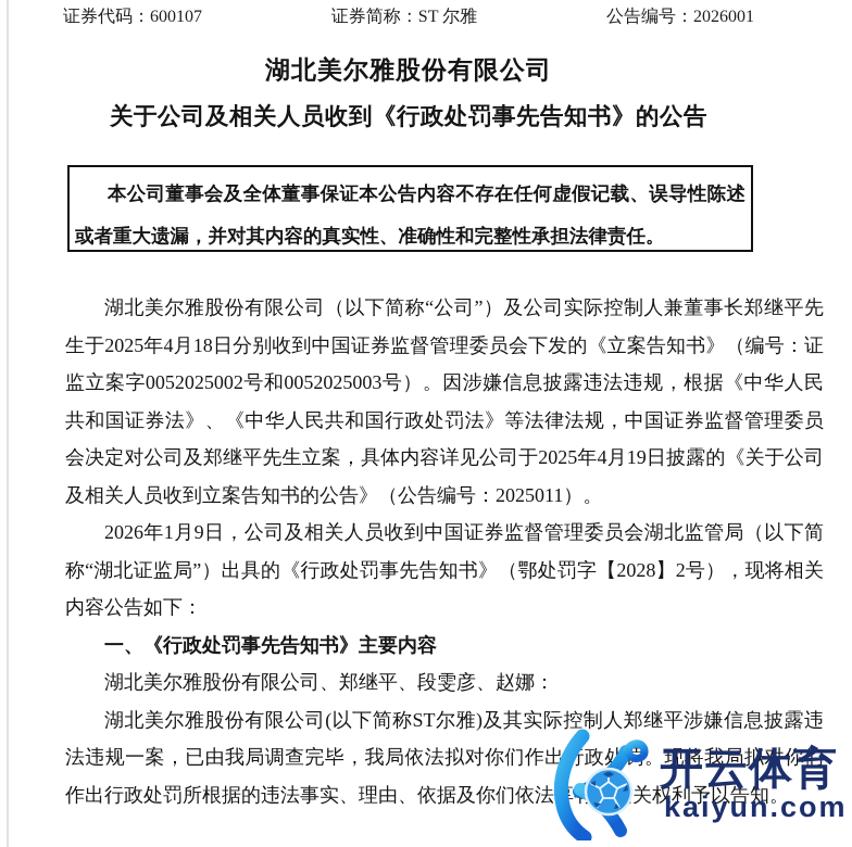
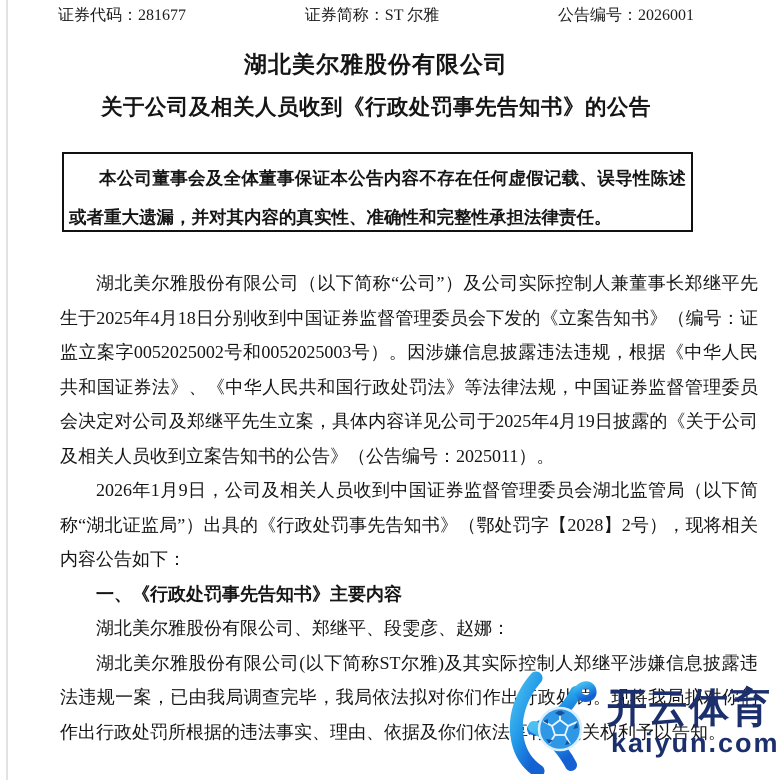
- 证券代码：600107
+ 证券代码：281677
  证券简称：ST 尔雅
  公告编号：2026001
  湖北美尔雅股份有限公司
  关于公司及相关人员收到《行政处罚事先告知书》的公告
  本公司董事会及全体董事保证本公告内容不存在任何虚假记载、误导性陈述或者重大遗漏，并对其内容的真实性、准确性和完整性承担法律责任。
  湖北美尔雅股份有限公司（以下简称“公司”）及公司实际控制人兼董事长郑继平先生于2025年4月18日分别收到中国证券监督管理委员会下发的《立案告知书》（编号：证监立案字0052025002号和0052025003号）。因涉嫌信息披露违法违规，根据《中华人民共和国证券法》、《中华人民共和国行政处罚法》等法律法规，中国证券监督管理委员会决定对公司及郑继平先生立案，具体内容详见公司于2025年4月19日披露的《关于公司及相关人员收到立案告知书的公告》（公告编号：2025011）。
  2026年1月9日，公司及相关人员收到中国证券监督管理委员会湖北监管局（以下简称“湖北证监局”）出具的《行政处罚事先告知书》（鄂处罚字【2028】2号），现将相关内容公告如下：
  一、《行政处罚事先告知书》主要内容
  湖北美尔雅股份有限公司、郑继平、段雯彦、赵娜：
  湖北美尔雅股份有限公司(以下简称ST尔雅)及其实际控制人郑继平涉嫌信息披露违法违规一案，已由我局调查完毕，我局依法拟对你们作出政处。现将我局拟对你们作出行政处罚所根据的违法事实、理由、依据及你们依法关权利予以告知。
  开云体育
  kaiyun.com
